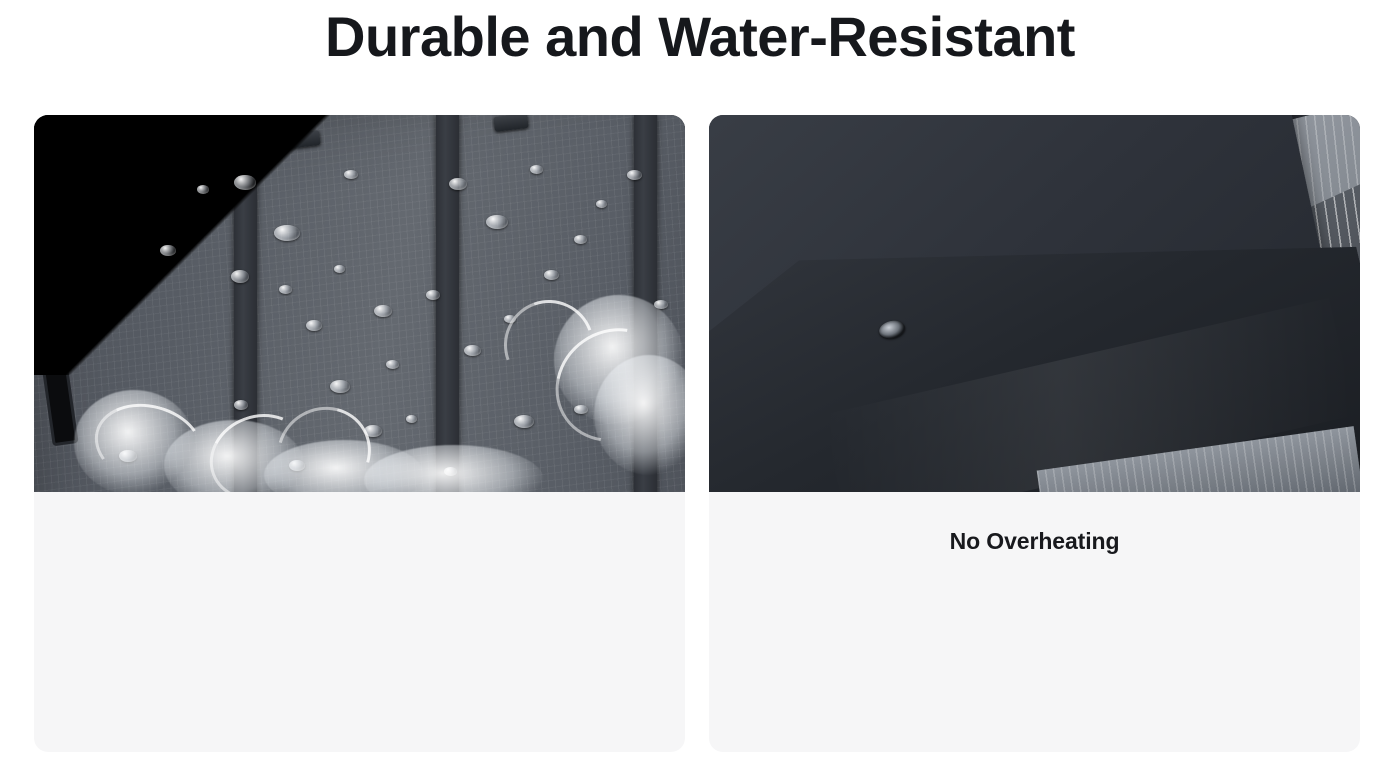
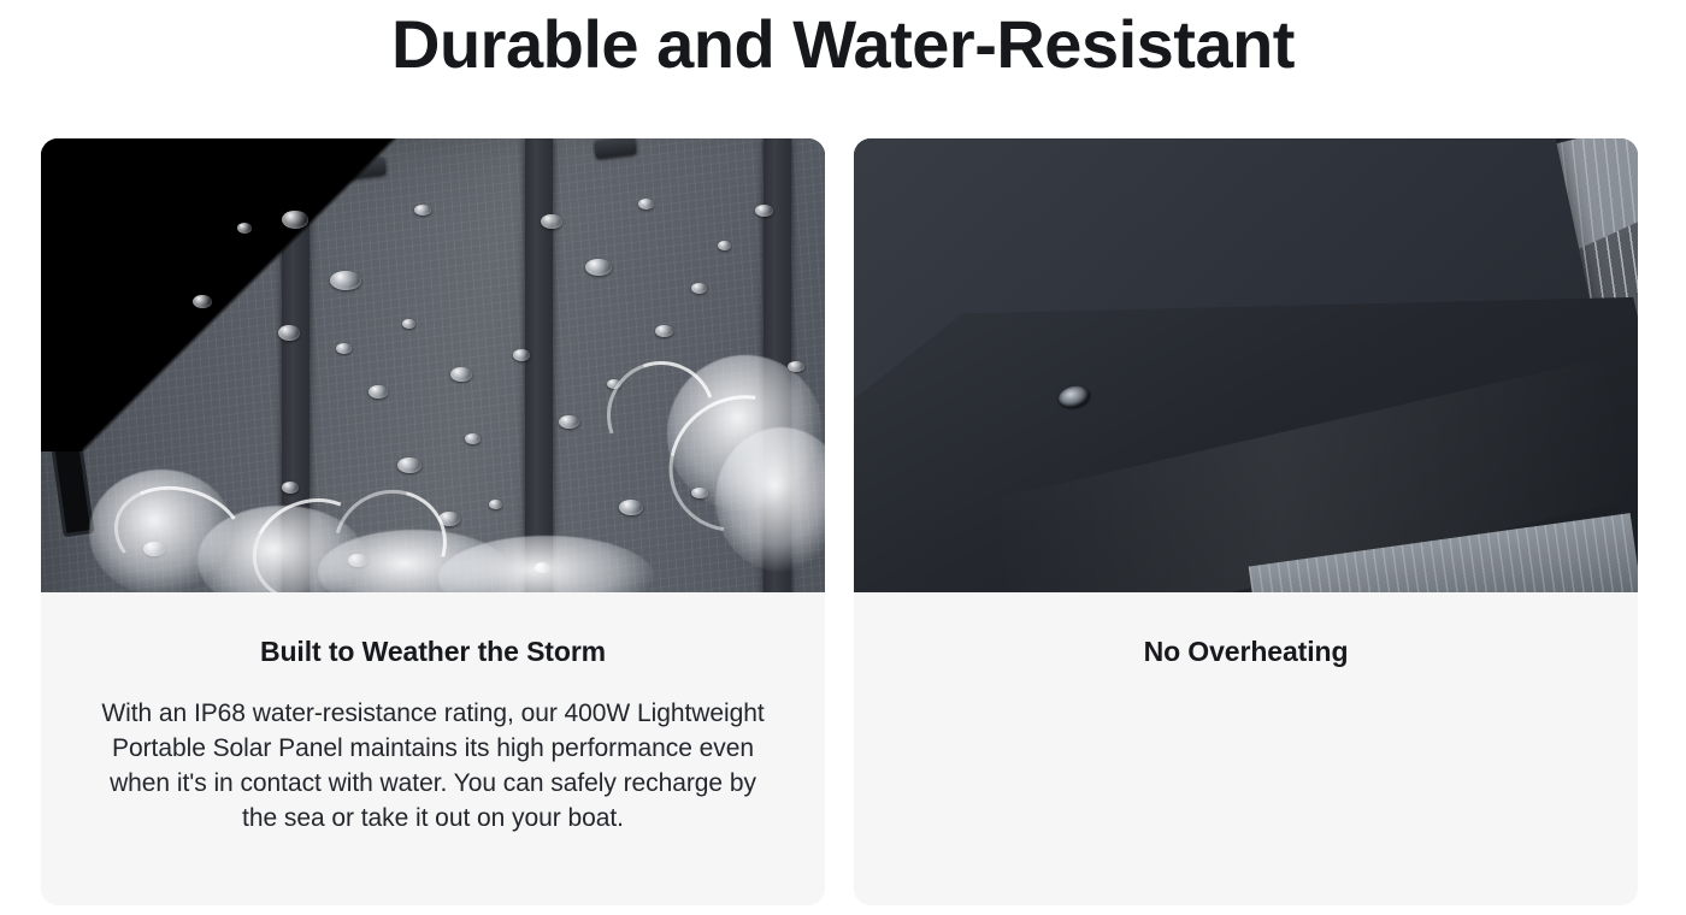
  Durable and Water-Resistant
+ Built to Weather the Storm
+ With an IP68 water-resistance rating, our 400W Lightweight Portable Solar Panel maintains its high performance even when it's in contact with water. You can safely recharge by the sea or take it out on your boat.
  No Overheating
